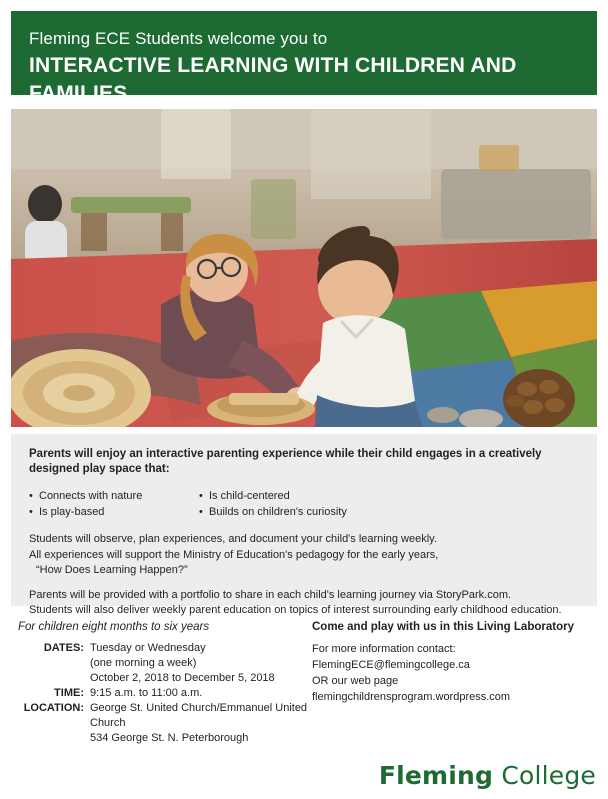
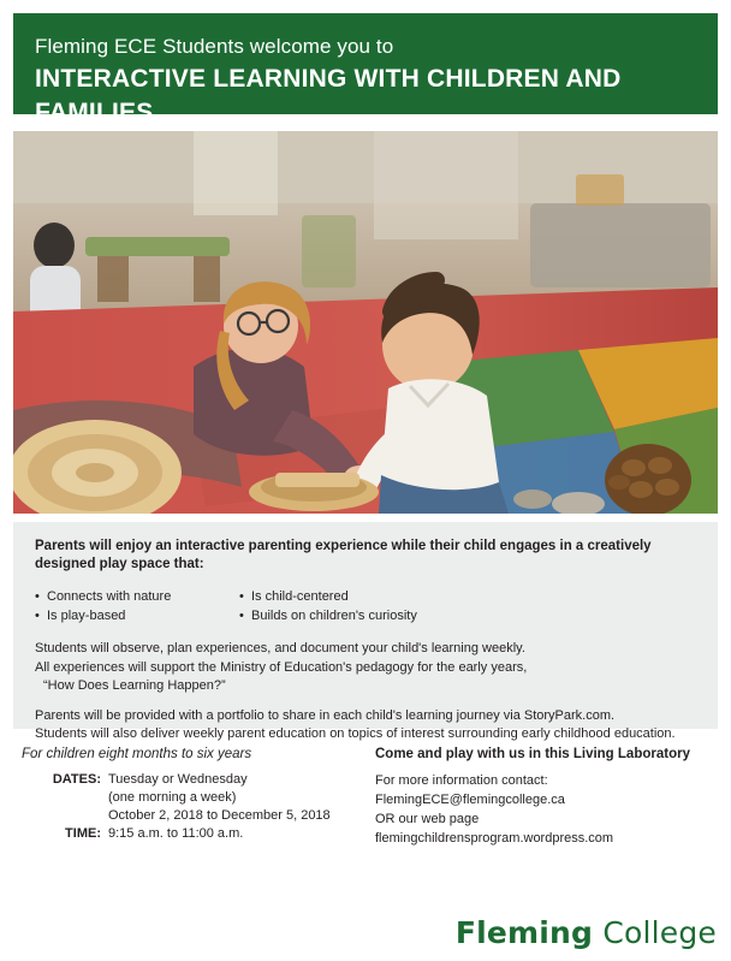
  Fleming ECE Students welcome you to
  INTERACTIVE LEARNING WITH CHILDREN AND FAMILIES
  Parents will enjoy an interactive parenting experience while their child engages in a creatively designed play space that:
  Connects with nature
  Is play-based
  Is child-centered
  Builds on children's curiosity
  Students will observe, plan experiences, and document your child's learning weekly.
  All experiences will support the Ministry of Education's pedagogy for the early years,
  “How Does Learning Happen?”
  Parents will be provided with a portfolio to share in each child's learning journey via StoryPark.com.
  Students will also deliver weekly parent education on topics of interest surrounding early childhood education.
  For children eight months to six years
  Come and play with us in this Living Laboratory
  DATES:
  Tuesday or Wednesday
  (one morning a week)
  October 2, 2018 to December 5, 2018
  TIME:
  9:15 a.m. to 11:00 a.m.
- LOCATION:
- George St. United Church/Emmanuel United Church
- 534 George St. N. Peterborough
  For more information contact:
  FlemingECE@flemingcollege.ca
  OR our web page
  flemingchildrensprogram.wordpress.com
  Fleming College
